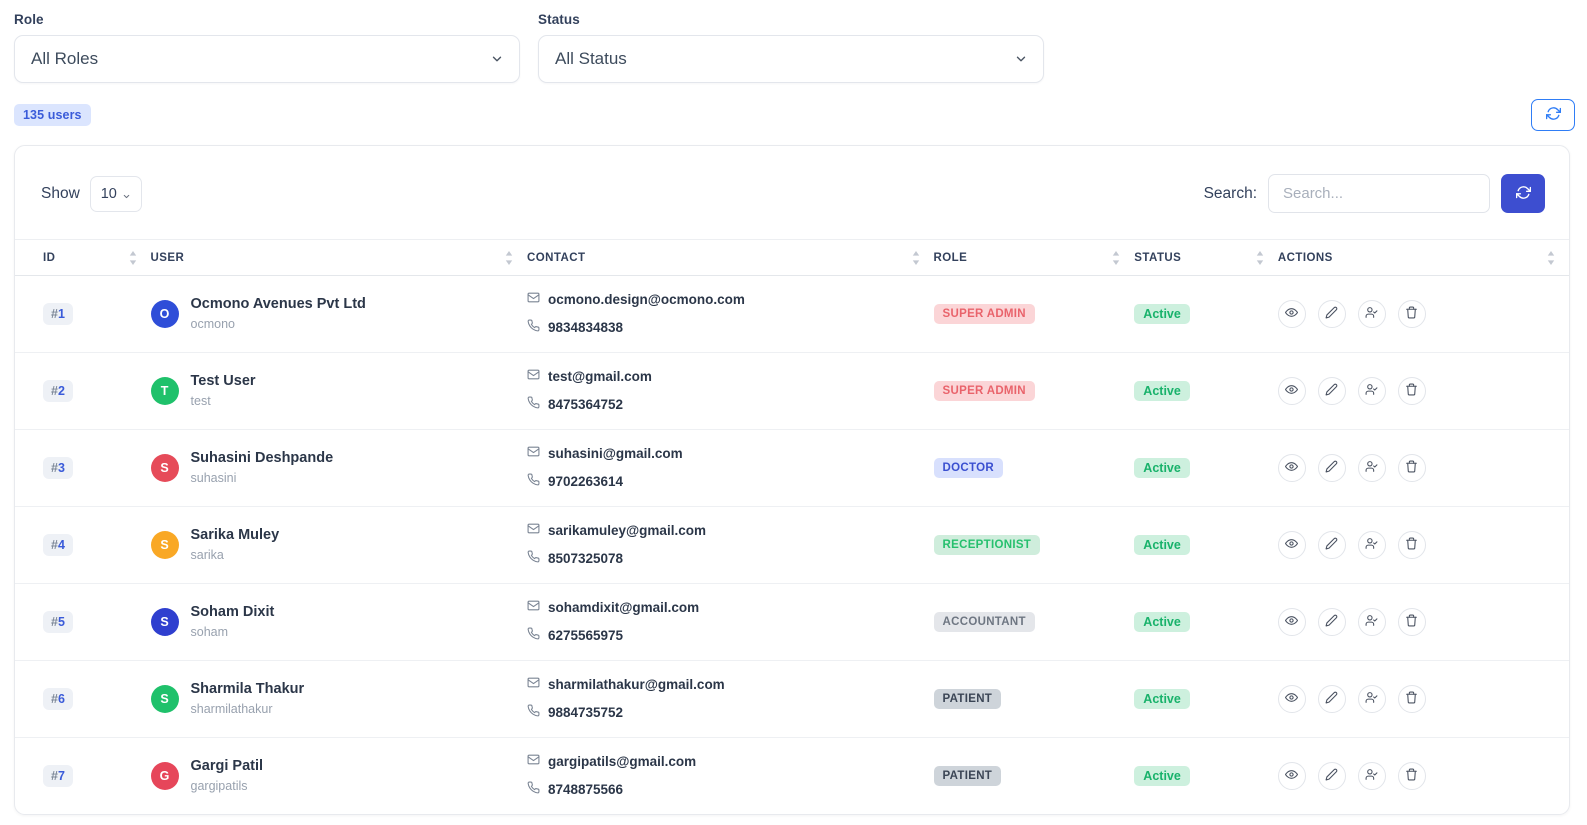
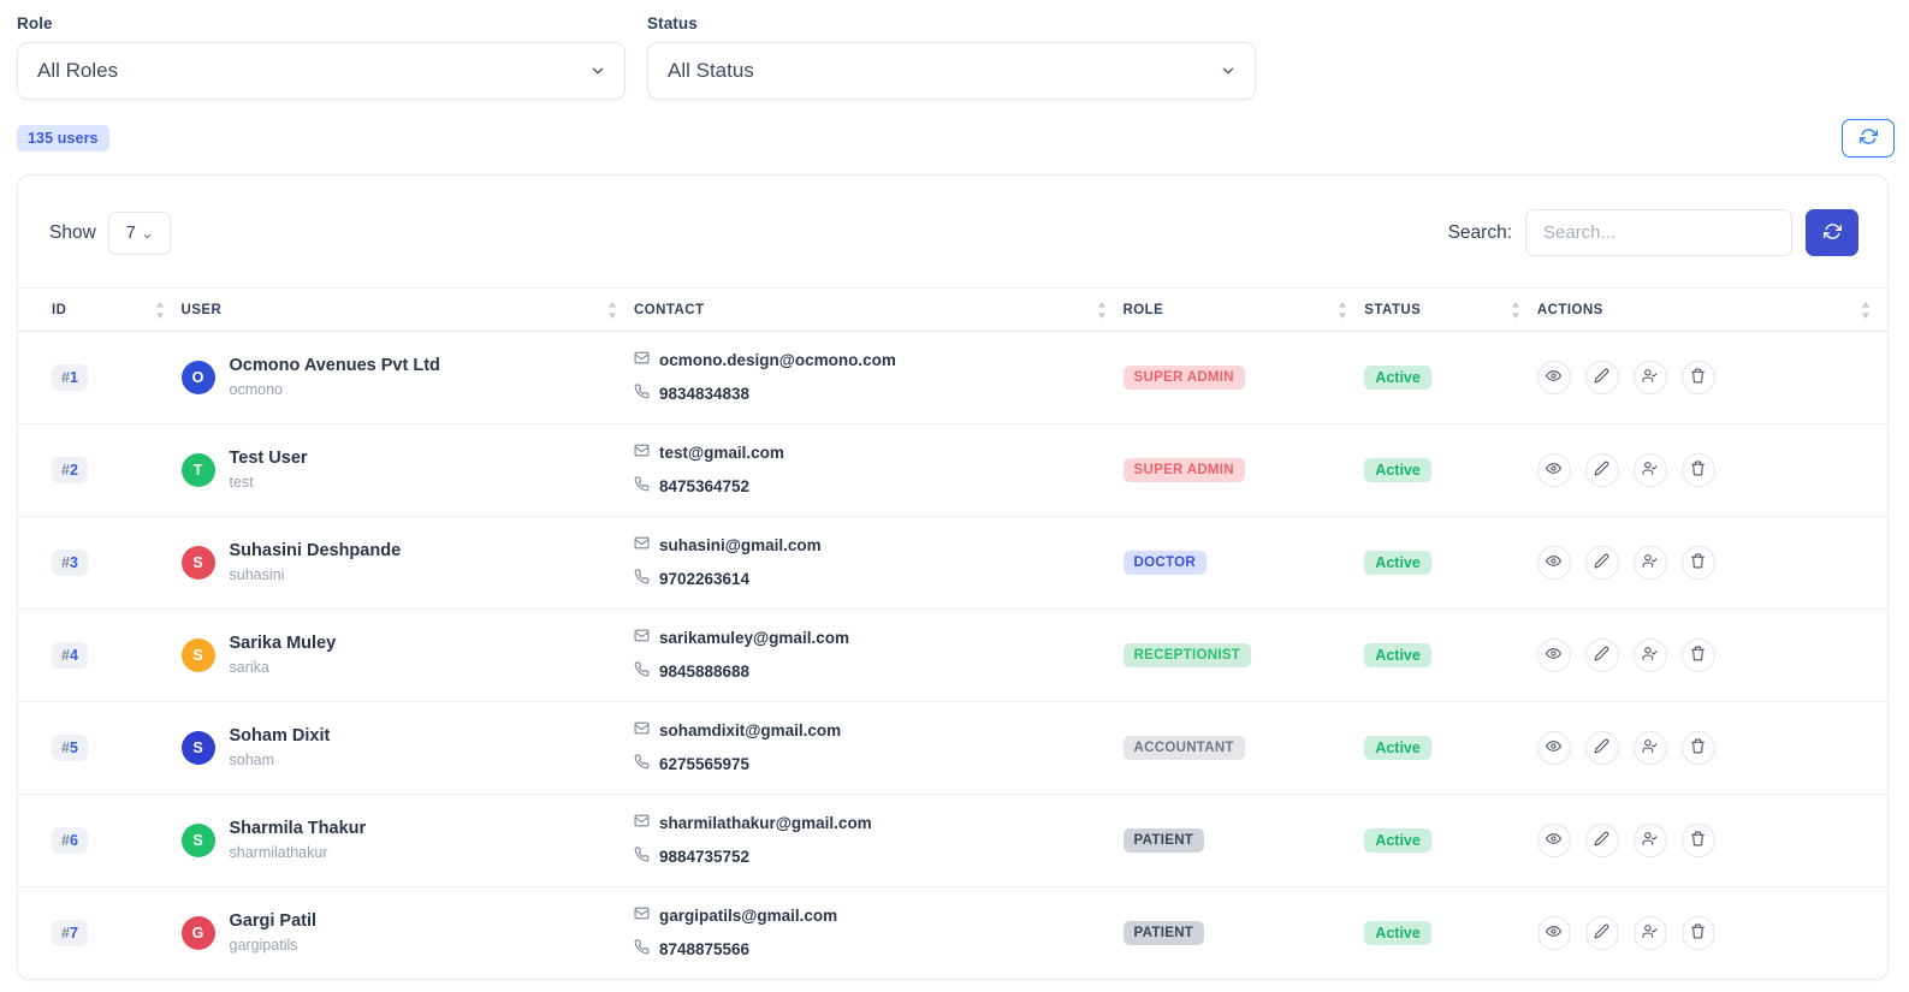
  Role
  All Roles
  Status
  All Status
  135 users
  Show
- 10
+ 7
  Search:
  Search...
  ID	USER	CONTACT	ROLE	STATUS	ACTIONS
  #1	OOcmono Avenues Pvt Ltdocmono	ocmono.design@ocmono.com9834834838	SUPER ADMIN	Active
  #2	TTest Usertest	test@gmail.com8475364752	SUPER ADMIN	Active
  #3	SSuhasini Deshpandesuhasini	suhasini@gmail.com9702263614	DOCTOR	Active
- #4	SSarika Muleysarika	sarikamuley@gmail.com8507325078	RECEPTIONIST	Active
+ #4	SSarika Muleysarika	sarikamuley@gmail.com9845888688	RECEPTIONIST	Active
  #5	SSoham Dixitsoham	sohamdixit@gmail.com6275565975	ACCOUNTANT	Active
  #6	SSharmila Thakursharmilathakur	sharmilathakur@gmail.com9884735752	PATIENT	Active
  #7	GGargi Patilgargipatils	gargipatils@gmail.com8748875566	PATIENT	Active
